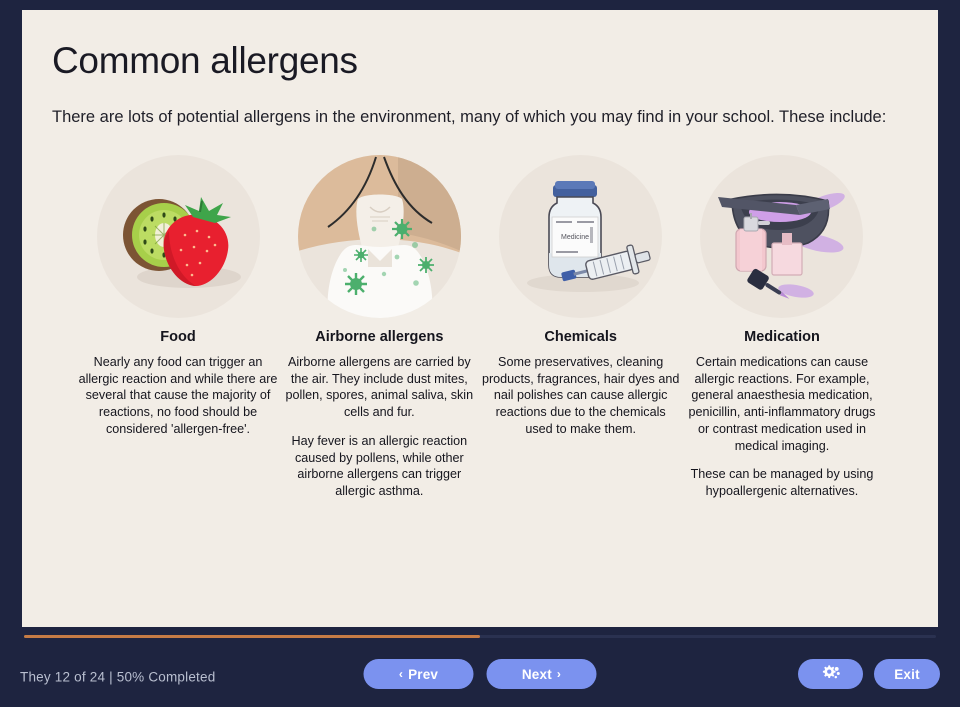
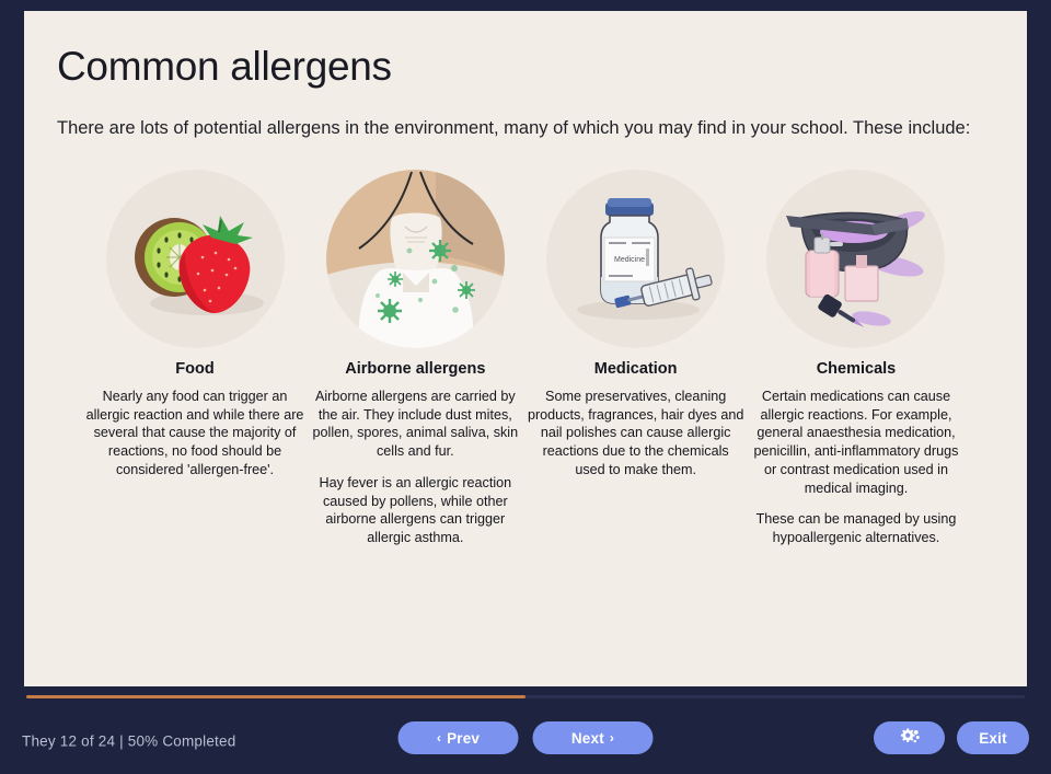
  Common allergens
  There are lots of potential allergens in the environment, many of which you may find in your school. These include:
  Food
  Nearly any food can trigger an allergic reaction and while there are several that cause the majority of reactions, no food should be considered 'allergen-free'.
  Airborne allergens
  Airborne allergens are carried by the air. They include dust mites, pollen, spores, animal saliva, skin cells and fur.
  Hay fever is an allergic reaction caused by pollens, while other airborne allergens can trigger allergic asthma.
- Chemicals
+ Medication
  Some preservatives, cleaning products, fragrances, hair dyes and nail polishes can cause allergic reactions due to the chemicals used to make them.
- Medication
+ Chemicals
  Certain medications can cause allergic reactions. For example, general anaesthesia medication, penicillin, anti-inflammatory drugs or contrast medication used in medical imaging.
  These can be managed by using hypoallergenic alternatives.
  They 12 of 24 | 50% Completed
  ‹
  Prev
  Next
  ›
  Exit
